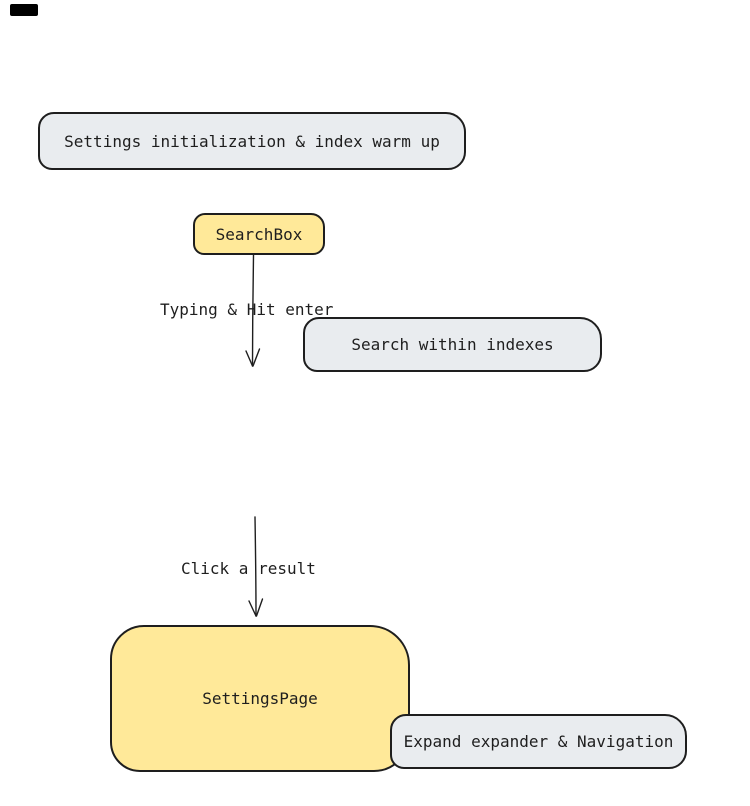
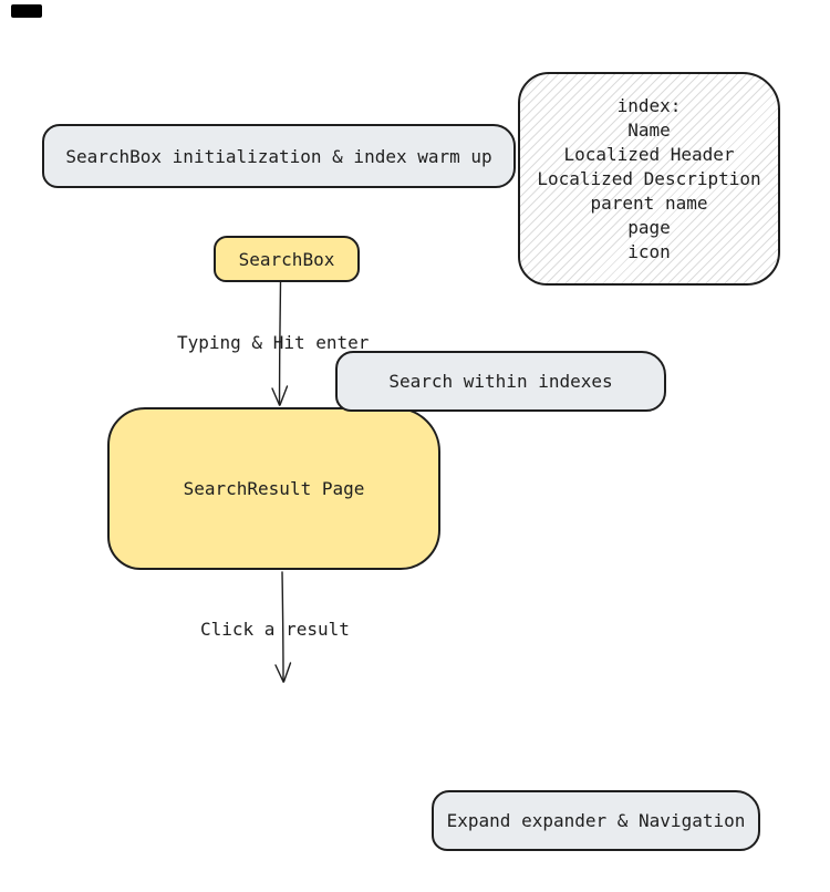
- Settings initialization & index warm up
+ SearchBox initialization & index warm up
+ index:
+ Name
+ Localized Header
+ Localized Description
+ parent name
+ page
+ icon
  SearchBox
  Typing & Hit enter
  Search within indexes
+ SearchResult Page
  Click a result
- SettingsPage
  Expand expander & Navigation
